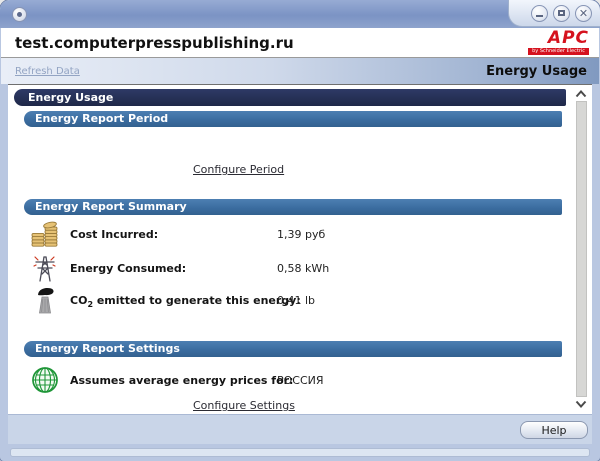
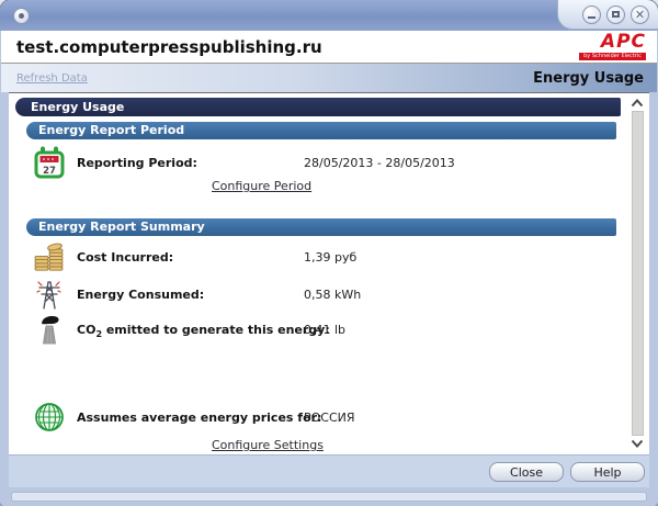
  ✕
  test.computerpresspublishing.ru
  APC
  Refresh Data
  Energy Usage
  Energy Usage
  Energy Report Period
+ 27
+ Reporting Period:
+ 28/05/2013 - 28/05/2013
  Configure Period
  Energy Report Summary
  Cost Incurred:
  1,39 руб
  Energy Consumed:
  0,58 kWh
  CO2 emitted to generate this energy:
  0,41 lb
- Energy Report Settings
  Assumes average energy prices for:
  РОССИЯ
  Configure Settings
+ Close
  Help
